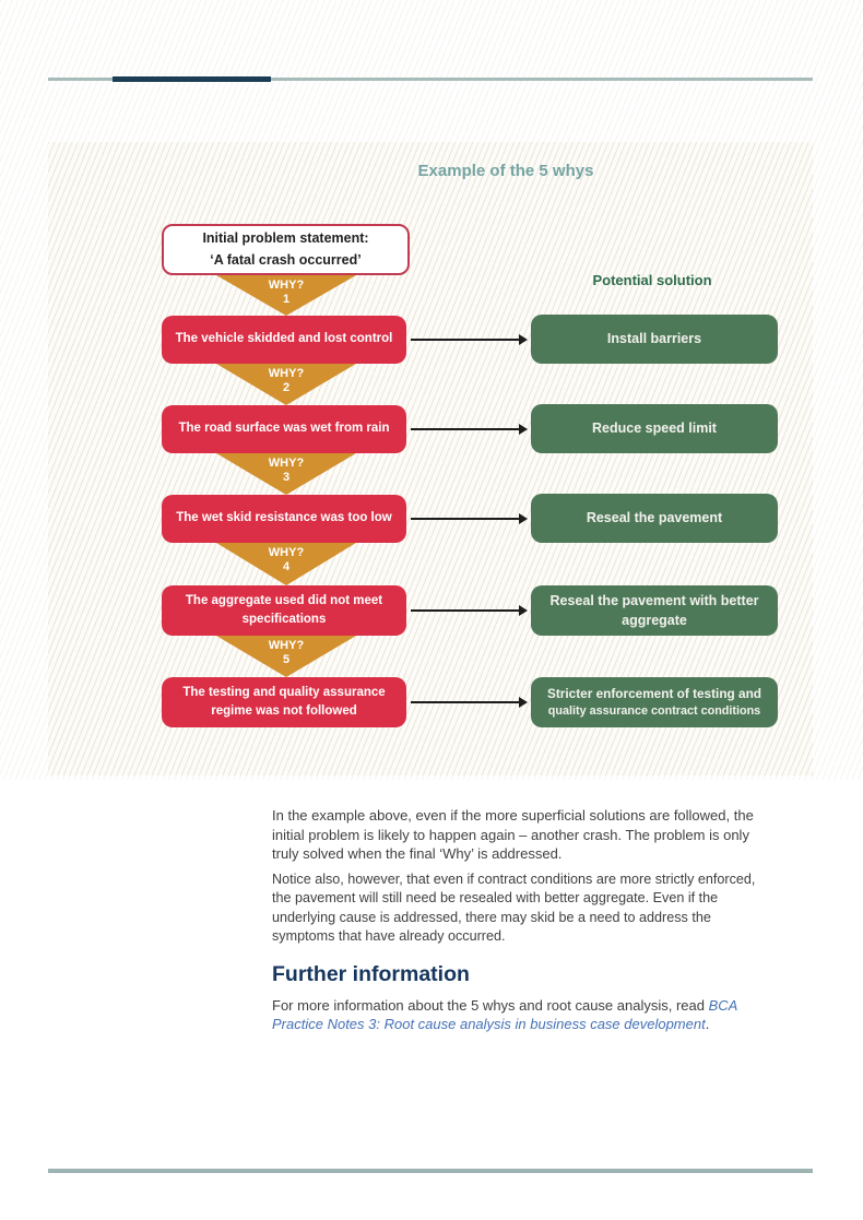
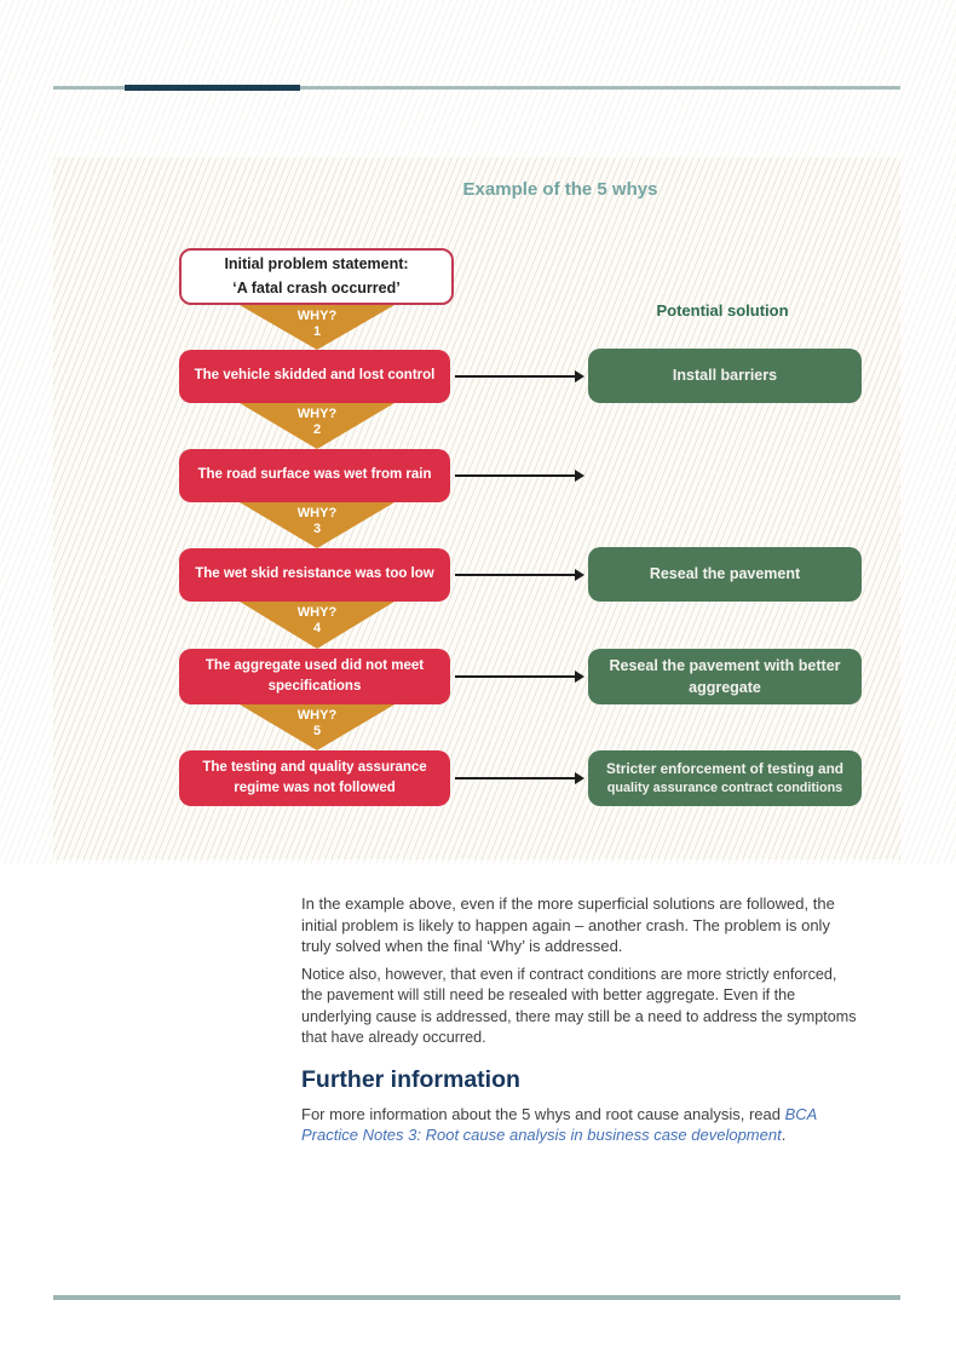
  Example of the 5 whys
  Initial problem statement:
  ‘A fatal crash occurred’
  Potential solution
  WHY?
  1
  WHY?
  2
  WHY?
  3
  WHY?
  4
  WHY?
  5
  The vehicle skidded and lost control
  The road surface was wet from rain
  The wet skid resistance was too low
  The aggregate used did not meet specifications
  The testing and quality assurance regime was not followed
  Install barriers
- Reduce speed limit
  Reseal the pavement
  Reseal the pavement with better aggregate
  Stricter enforcement of testing and
  quality assurance contract conditions
  In the example above, even if the more superficial solutions are followed, the initial problem is likely to happen again – another crash. The problem is only truly solved when the final ‘Why’ is addressed.
- Notice also, however, that even if contract conditions are more strictly enforced, the pavement will still need be resealed with better aggregate. Even if the underlying cause is addressed, there may skid be a need to address the symptoms that have already occurred.
+ Notice also, however, that even if contract conditions are more strictly enforced, the pavement will still need be resealed with better aggregate. Even if the underlying cause is addressed, there may still be a need to address the symptoms that have already occurred.
  Further information
  For more information about the 5 whys and root cause analysis, read BCA Practice Notes 3: Root cause analysis in business case development.
